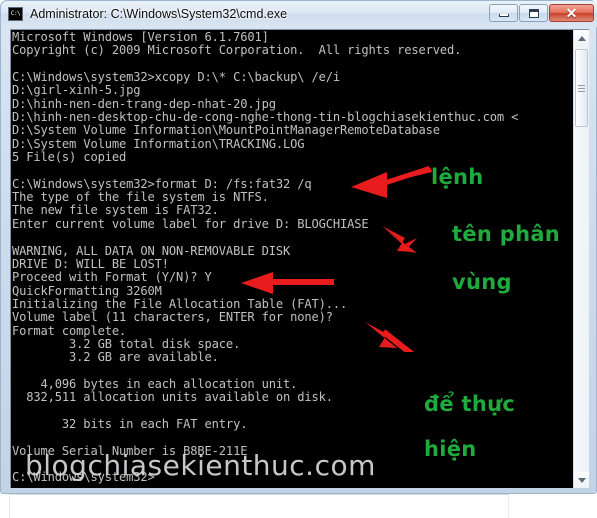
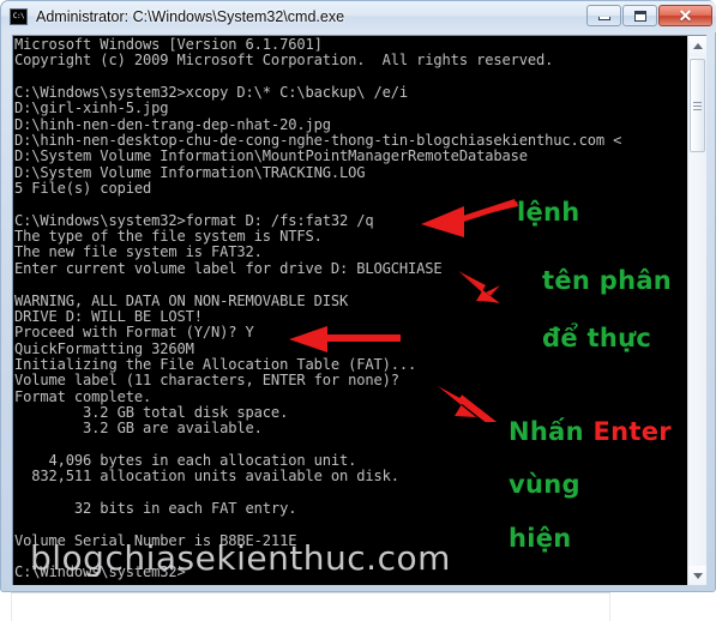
  Administrator: C:\Windows\System32\cmd.exe
  ✕
  Microsoft Windows [Version 6.1.7601]
  Copyright (c) 2009 Microsoft Corporation. All rights reserved.
  C:\Windows\system32>xcopy D:\* C:\backup\ /e/i
  D:\girl-xinh-5.jpg
  D:\hinh-nen-den-trang-dep-nhat-20.jpg
  D:\hinh-nen-desktop-chu-de-cong-nghe-thong-tin-blogchiasekienthuc.com <
  D:\System Volume Information\MountPointManagerRemoteDatabase
  D:\System Volume Information\TRACKING.LOG
  5 File(s) copied
  C:\Windows\system32>format D: /fs:fat32 /q
  The type of the file system is NTFS.
  The new file system is FAT32.
  Enter current volume label for drive D: BLOGCHIASE
  WARNING, ALL DATA ON NON-REMOVABLE DISK
  DRIVE D: WILL BE LOST!
  Proceed with Format (Y/N)? Y
  QuickFormatting 3260M
  Initializing the File Allocation Table (FAT)...
  Volume label (11 characters, ENTER for none)?
  Format complete.
  3.2 GB total disk space.
  3.2 GB are available.
  4,096 bytes in each allocation unit.
  832,511 allocation units available on disk.
  32 bits in each FAT entry.
  Volume Serial Number is B8BE-211E
  C:\Windows\system32>
  lệnh
  tên phân
- vùng
+ để thực
+ Nhấn Enter
- để thực
+ vùng
  hiện
  blogchiasekienthuc.com
